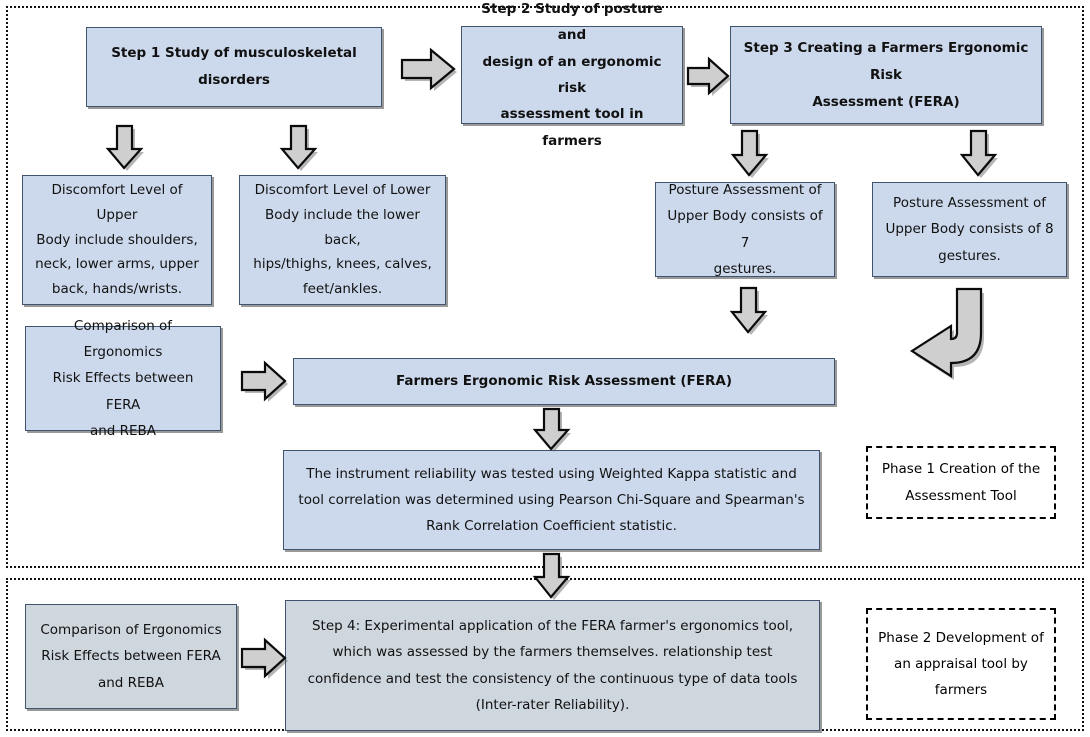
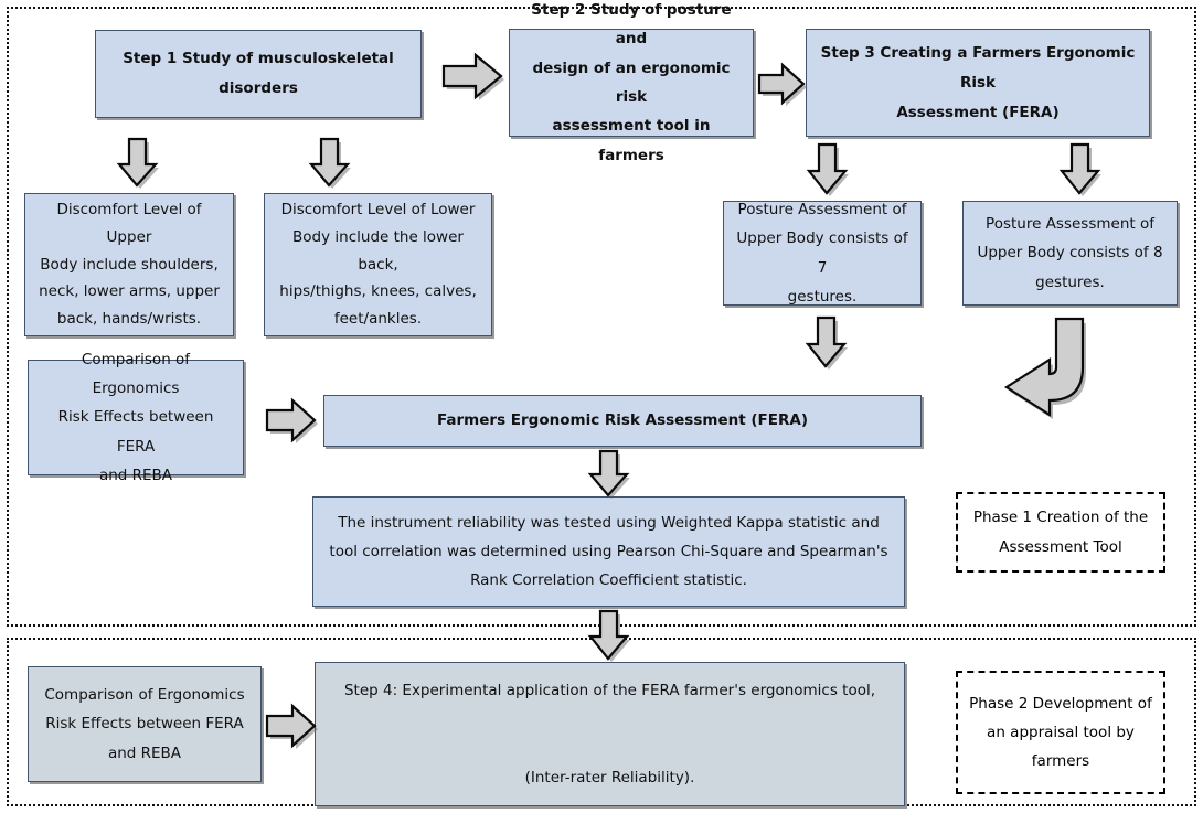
  Step 1 Study of musculoskeletal
  disorders
  Step 2 Study of posture and
  design of an ergonomic risk
  assessment tool in farmers
  Step 3 Creating a Farmers Ergonomic Risk
  Assessment (FERA)
  Discomfort Level of Upper
  Body include shoulders,
  neck, lower arms, upper
  back, hands/wrists.
  Discomfort Level of Lower
  Body include the lower back,
  hips/thighs, knees, calves,
  feet/ankles.
  Posture Assessment of
  Upper Body consists of 7
  gestures.
  Posture Assessment of
  Upper Body consists of 8
  gestures.
  Comparison of Ergonomics
  Risk Effects between FERA
  and REBA
  Farmers Ergonomic Risk Assessment (FERA)
  The instrument reliability was tested using Weighted Kappa statistic and
  tool correlation was determined using Pearson Chi-Square and Spearman's
  Rank Correlation Coefficient statistic.
  Phase 1 Creation of the
  Assessment Tool
  Comparison of Ergonomics
  Risk Effects between FERA
  and REBA
  Step 4: Experimental application of the FERA farmer's ergonomics tool,
- which was assessed by the farmers themselves. relationship test
- confidence and test the consistency of the continuous type of data tools
  (Inter-rater Reliability).
  Phase 2 Development of
  an appraisal tool by
  farmers
